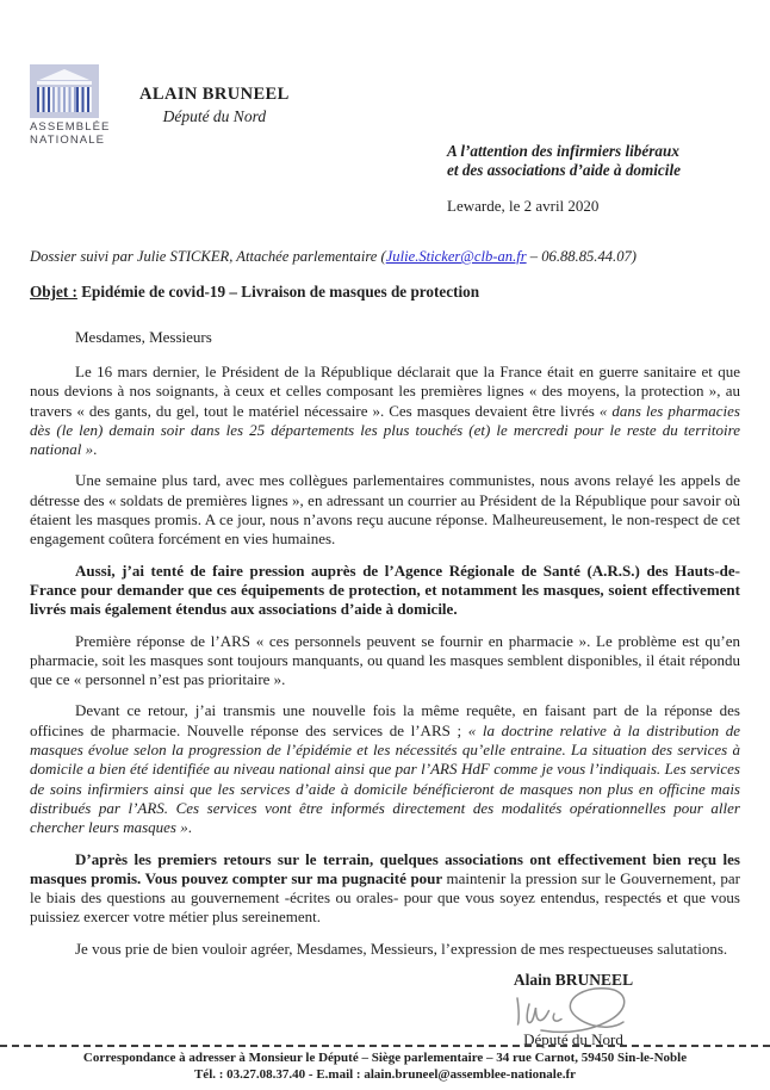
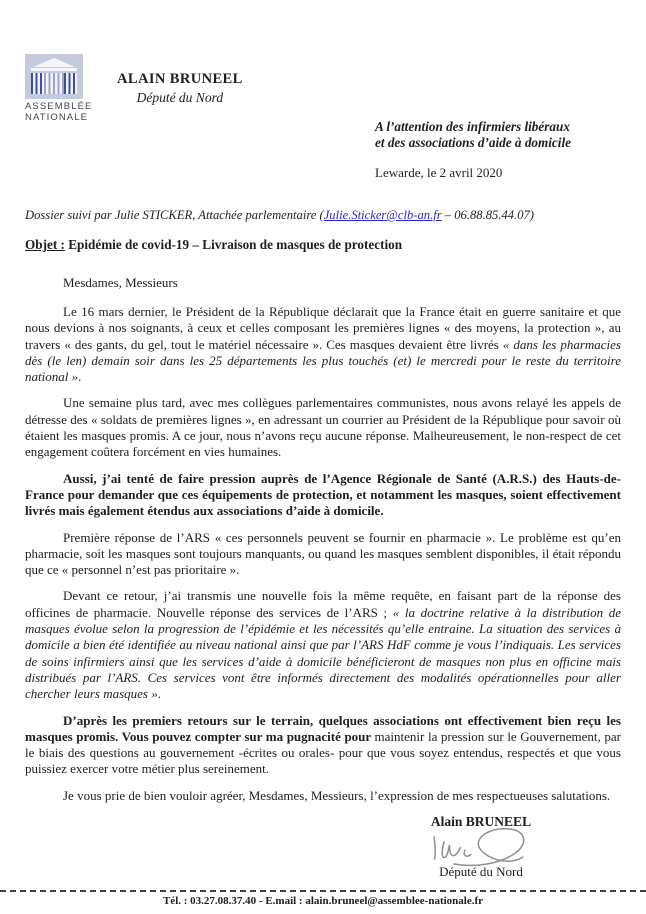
  ASSEMBLÉE
  NATIONALE
  ALAIN BRUNEEL
  Député du Nord
  A l’attention des infirmiers libéraux
  et des associations d’aide à domicile
  Lewarde, le 2 avril 2020
  Dossier suivi par Julie STICKER, Attachée parlementaire (Julie.Sticker@clb-an.fr – 06.88.85.44.07)
  Objet : Epidémie de covid-19 – Livraison de masques de protection
  Mesdames, Messieurs
  Le 16 mars dernier, le Président de la République déclarait que la France était en guerre sanitaire et que nous devions à nos soignants, à ceux et celles composant les premières lignes « des moyens, la protection », au travers « des gants, du gel, tout le matériel nécessaire ». Ces masques devaient être livrés « dans les pharmacies dès (le len) demain soir dans les 25 départements les plus touchés (et) le mercredi pour le reste du territoire national ».
  Une semaine plus tard, avec mes collègues parlementaires communistes, nous avons relayé les appels de détresse des « soldats de premières lignes », en adressant un courrier au Président de la République pour savoir où étaient les masques promis. A ce jour, nous n’avons reçu aucune réponse. Malheureusement, le non-respect de cet engagement coûtera forcément en vies humaines.
  Aussi, j’ai tenté de faire pression auprès de l’Agence Régionale de Santé (A.R.S.) des Hauts-de-France pour demander que ces équipements de protection, et notamment les masques, soient effectivement livrés mais également étendus aux associations d’aide à domicile.
  Première réponse de l’ARS « ces personnels peuvent se fournir en pharmacie ». Le problème est qu’en pharmacie, soit les masques sont toujours manquants, ou quand les masques semblent disponibles, il était répondu que ce « personnel n’est pas prioritaire ».
  Devant ce retour, j’ai transmis une nouvelle fois la même requête, en faisant part de la réponse des officines de pharmacie. Nouvelle réponse des services de l’ARS ; « la doctrine relative à la distribution de masques évolue selon la progression de l’épidémie et les nécessités qu’elle entraine. La situation des services à domicile a bien été identifiée au niveau national ainsi que par l’ARS HdF comme je vous l’indiquais. Les services de soins infirmiers ainsi que les services d’aide à domicile bénéficieront de masques non plus en officine mais distribués par l’ARS. Ces services vont être informés directement des modalités opérationnelles pour aller chercher leurs masques ».
  D’après les premiers retours sur le terrain, quelques associations ont effectivement bien reçu les masques promis. Vous pouvez compter sur ma pugnacité pour maintenir la pression sur le Gouvernement, par le biais des questions au gouvernement -écrites ou orales- pour que vous soyez entendus, respectés et que vous puissiez exercer votre métier plus sereinement.
  Je vous prie de bien vouloir agréer, Mesdames, Messieurs, l’expression de mes respectueuses salutations.
  Alain BRUNEEL
  Député du Nord
- Correspondance à adresser à Monsieur le Député – Siège parlementaire – 34 rue Carnot, 59450 Sin-le-Noble
  Tél. : 03.27.08.37.40 - E.mail : alain.bruneel@assemblee-nationale.fr
